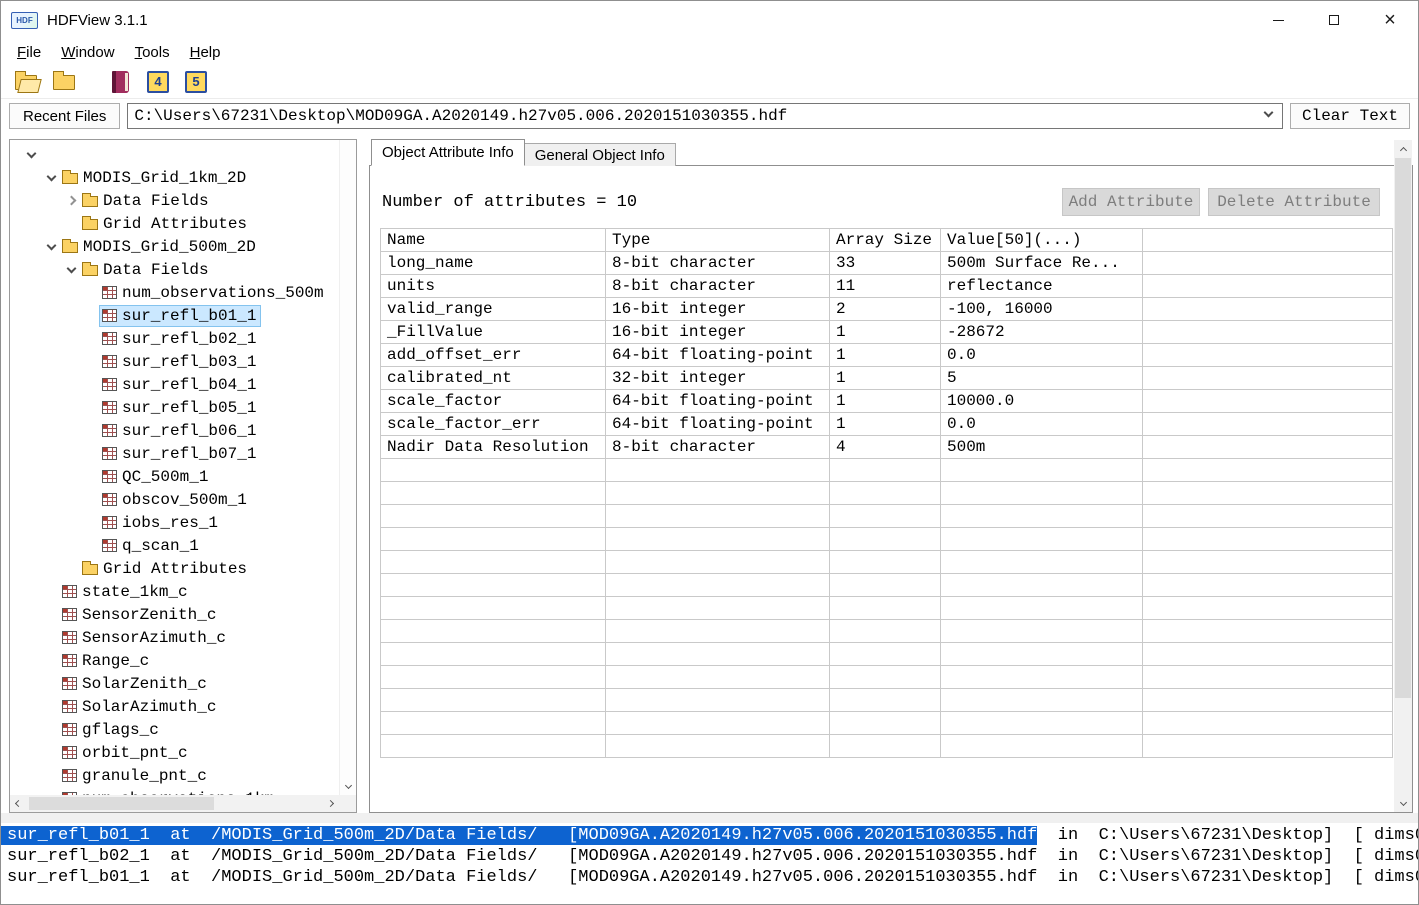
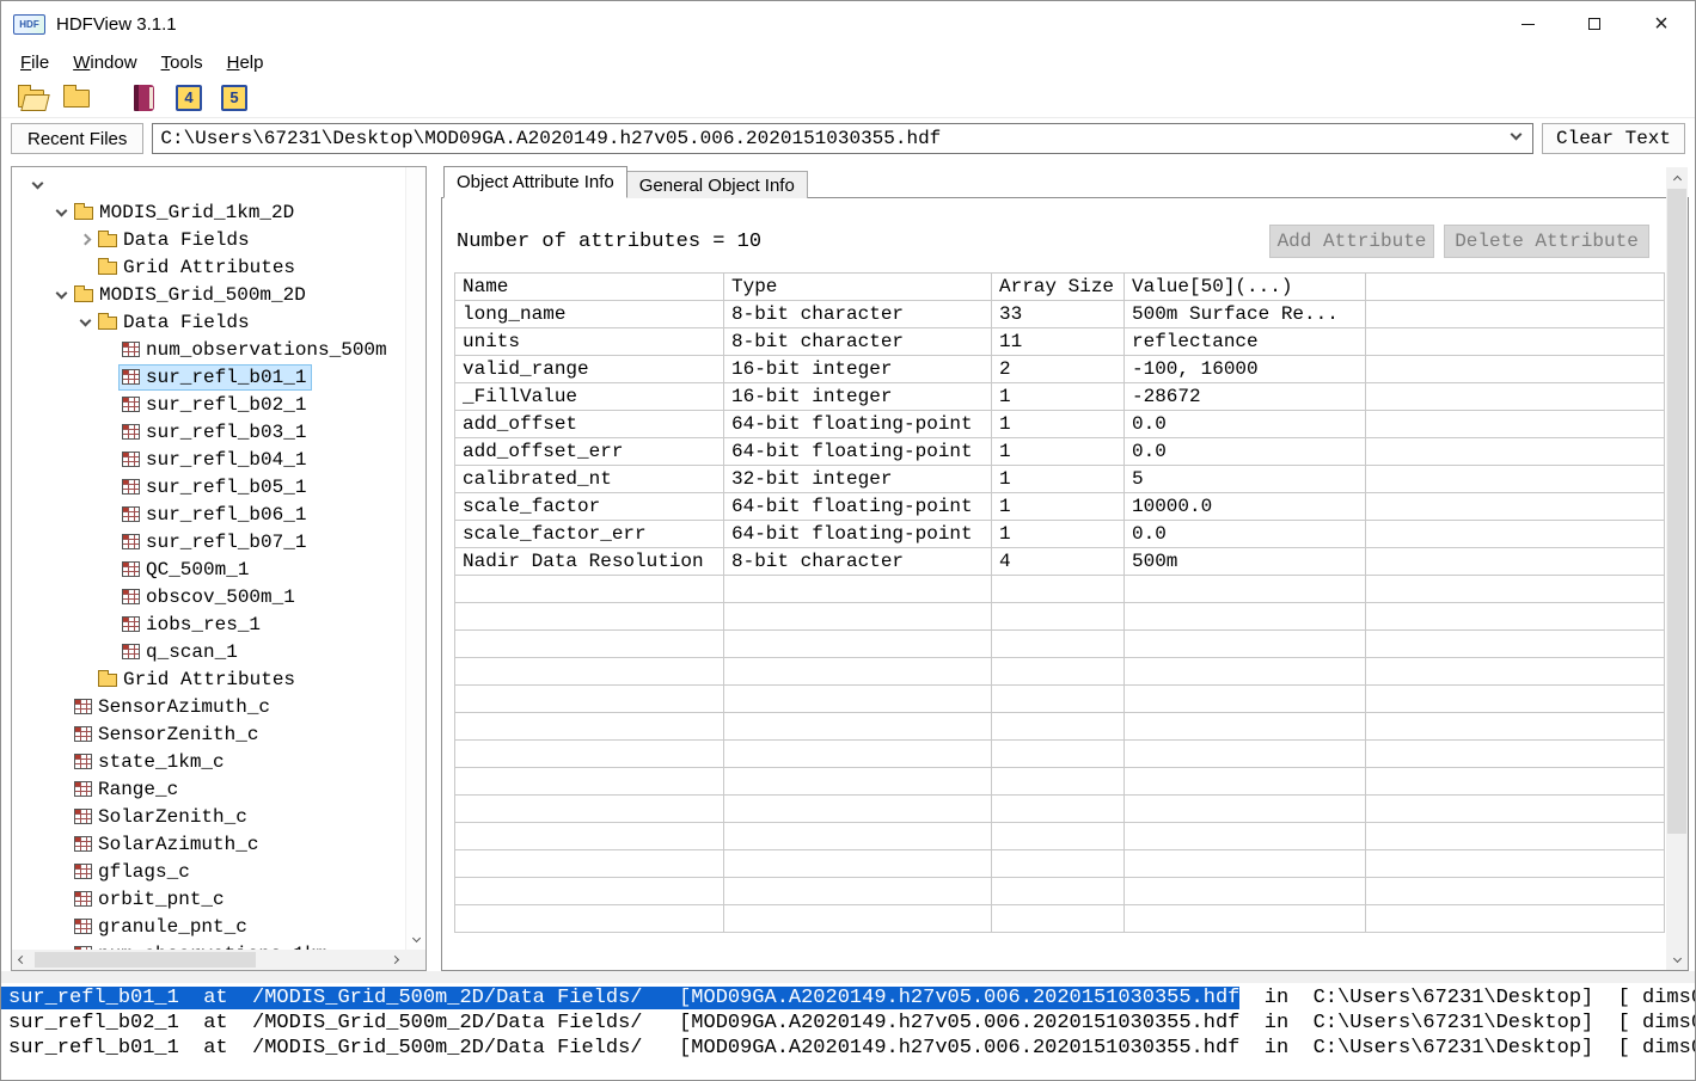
  HDF
  HDFView 3.1.1
  ×
  File
  Window
  Tools
  Help
  4
  5
  Recent Files
  C:\Users\67231\Desktop\MOD09GA.A2020149.h27v05.006.2020151030355.hdf
  Clear Text
  MODIS_Grid_1km_2D
  Data Fields
  Grid Attributes
  MODIS_Grid_500m_2D
  Data Fields
  num_observations_500m
  sur_refl_b01_1
  sur_refl_b02_1
  sur_refl_b03_1
  sur_refl_b04_1
  sur_refl_b05_1
  sur_refl_b06_1
  sur_refl_b07_1
  QC_500m_1
  obscov_500m_1
  iobs_res_1
  q_scan_1
  Grid Attributes
- state_1km_c
+ SensorAzimuth_c
  SensorZenith_c
- SensorAzimuth_c
+ state_1km_c
  Range_c
  SolarZenith_c
  SolarAzimuth_c
  gflags_c
  orbit_pnt_c
  granule_pnt_c
  Object Attribute Info
  General Object Info
  Number of attributes = 10
  Add Attribute
  Delete Attribute
  Name	Type	Array Size	Value[50](...)
  long_name	8-bit character	33	500m Surface Re...
  units	8-bit character	11	reflectance
  valid_range	16-bit integer	2	-100, 16000
  _FillValue	16-bit integer	1	-28672
+ add_offset	64-bit floating-point	1	0.0
  add_offset_err	64-bit floating-point	1	0.0
  calibrated_nt	32-bit integer	1	5
  scale_factor	64-bit floating-point	1	10000.0
  scale_factor_err	64-bit floating-point	1	0.0
  Nadir Data Resolution	8-bit character	4	500m
  sur_refl_b01_1 at /MODIS_Grid_500m_2D/Data Fields/ [MOD09GA.A2020149.h27v05.006.2020151030355.hdf in C:\Users\67231\Desktop] [ dims
  sur_refl_b02_1 at /MODIS_Grid_500m_2D/Data Fields/ [MOD09GA.A2020149.h27v05.006.2020151030355.hdf in C:\Users\67231\Desktop] [ dims
  sur_refl_b01_1 at /MODIS_Grid_500m_2D/Data Fields/ [MOD09GA.A2020149.h27v05.006.2020151030355.hdf in C:\Users\67231\Desktop] [ dims
